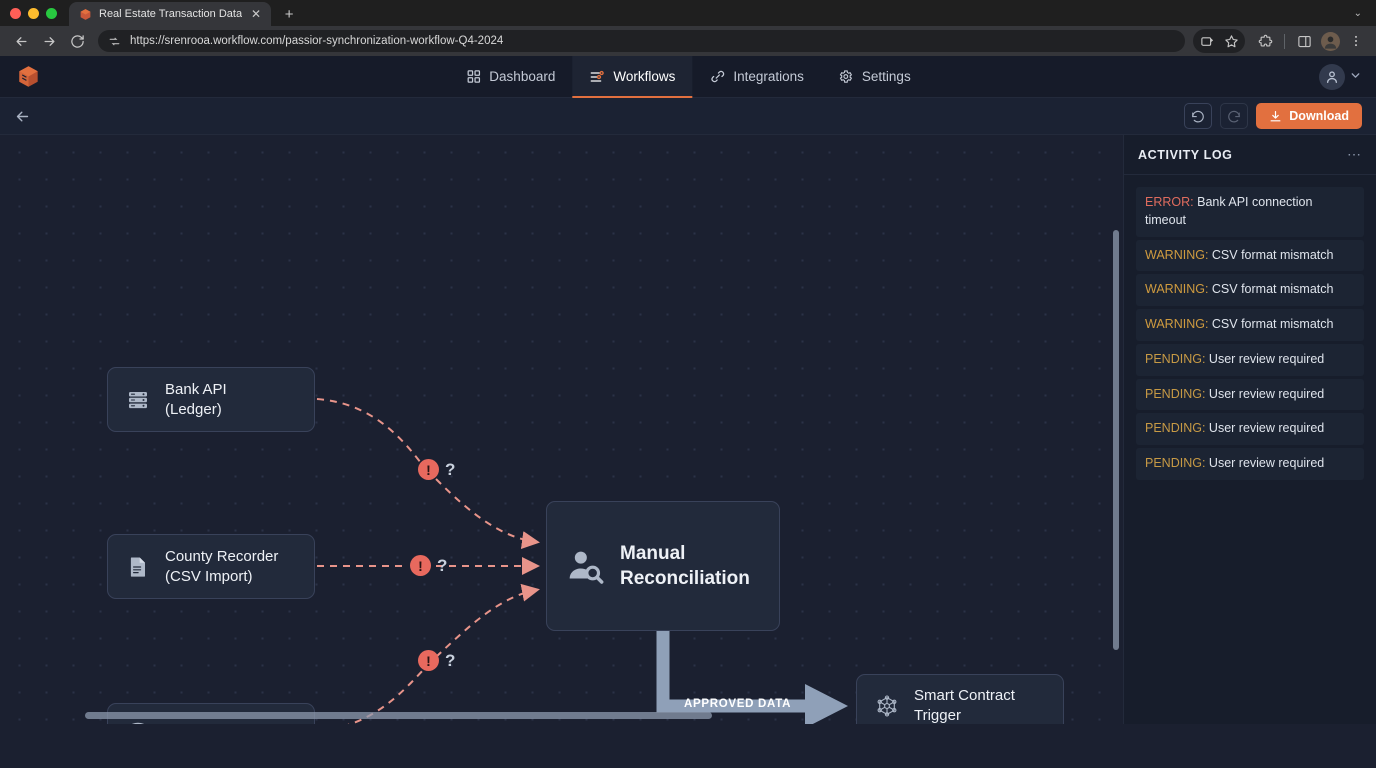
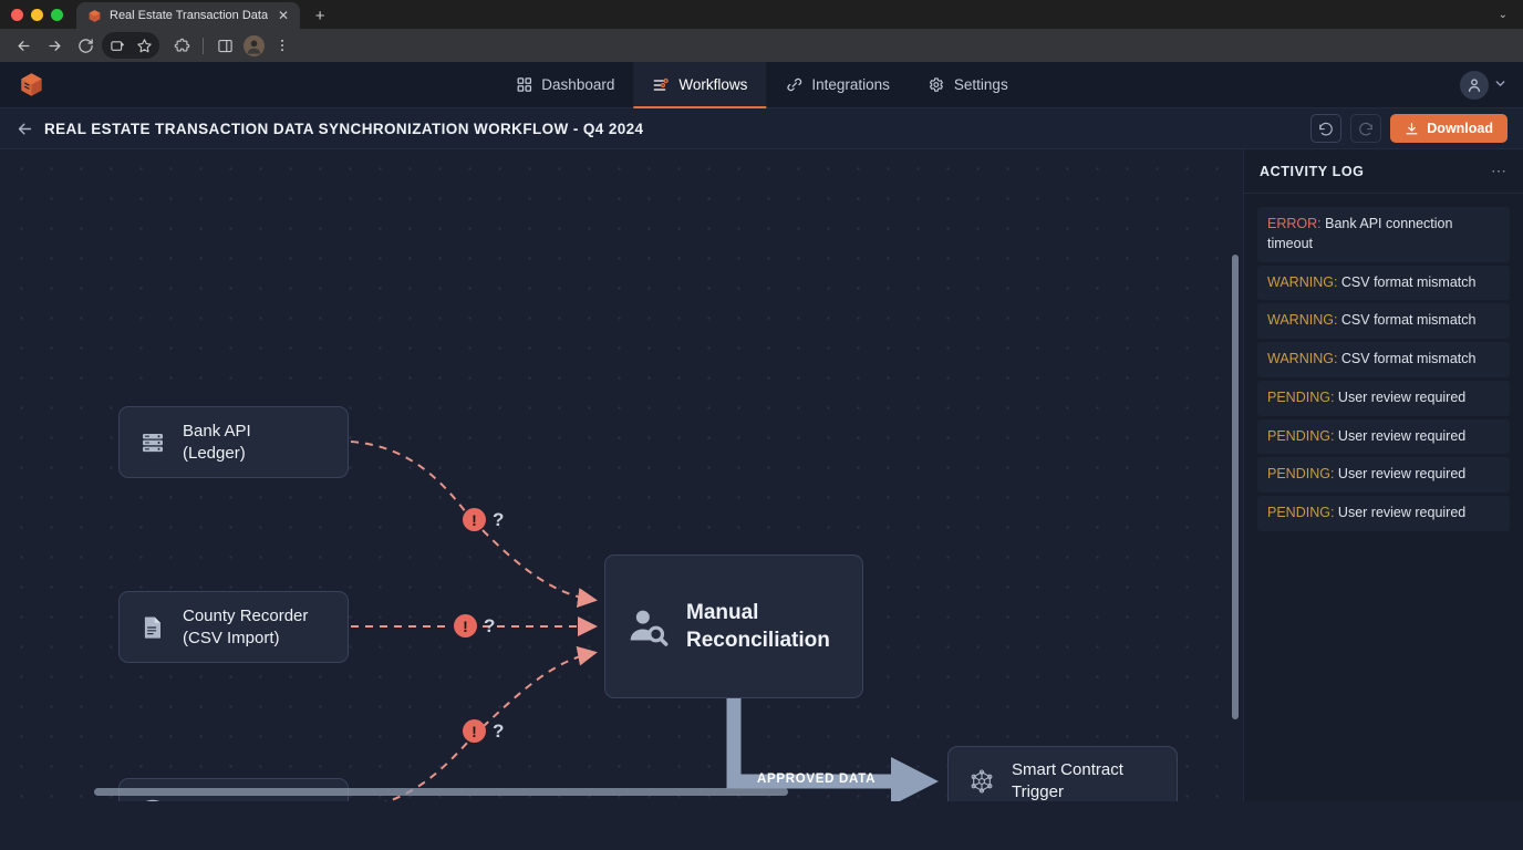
  Real Estate Transaction Data
  ✕
  +
  ⌄
- https://srenrooa.workflow.com/passior-synchronization-workflow-Q4-2024
  Dashboard
  Workflows
  Integrations
  Settings
+ REAL ESTATE TRANSACTION DATA SYNCHRONIZATION WORKFLOW - Q4 2024
  Download
  Bank API
  (Ledger)
  County Recorder
  (CSV Import)
  Manual
  Reconciliation
  Smart Contract
  Trigger
  !
  ?
  !
  ?
  !
  ?
  APPROVED DATA
  ACTIVITY LOG
  ⋯
  ERROR: Bank API connection timeout
  WARNING: CSV format mismatch
  WARNING: CSV format mismatch
  WARNING: CSV format mismatch
  PENDING: User review required
  PENDING: User review required
  PENDING: User review required
  PENDING: User review required
